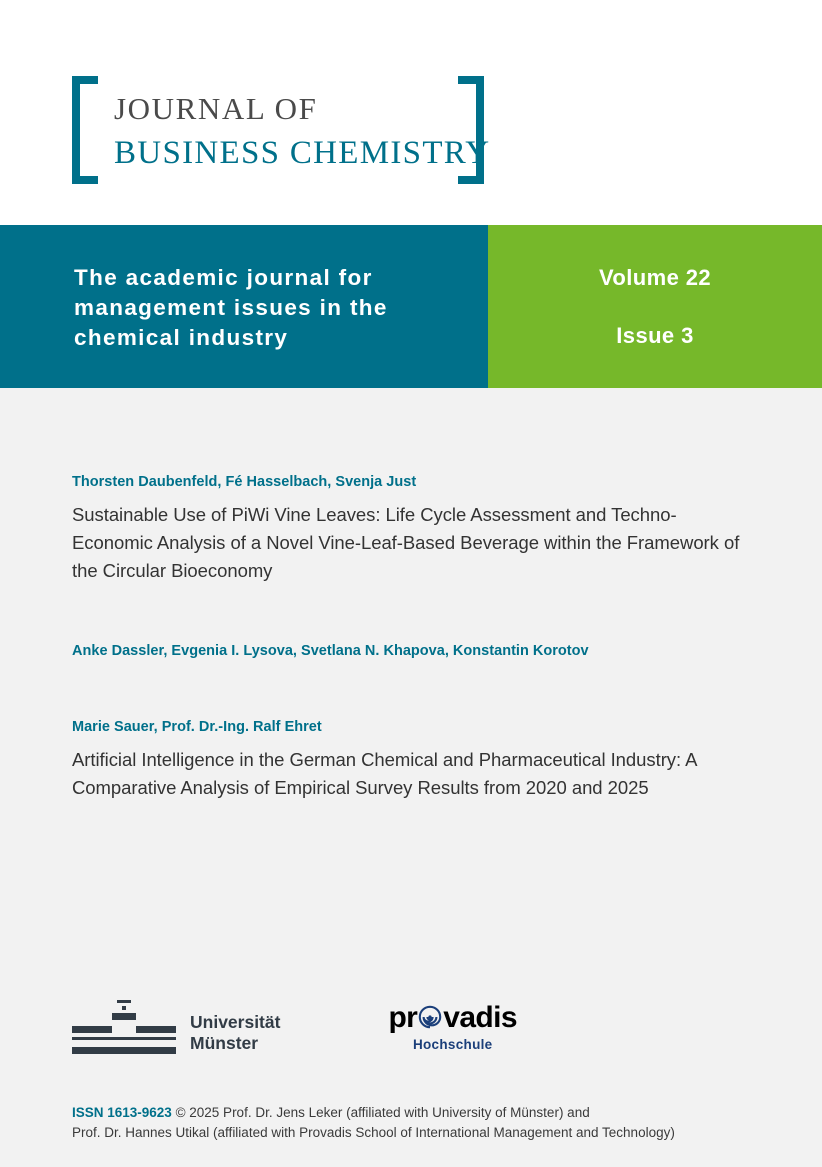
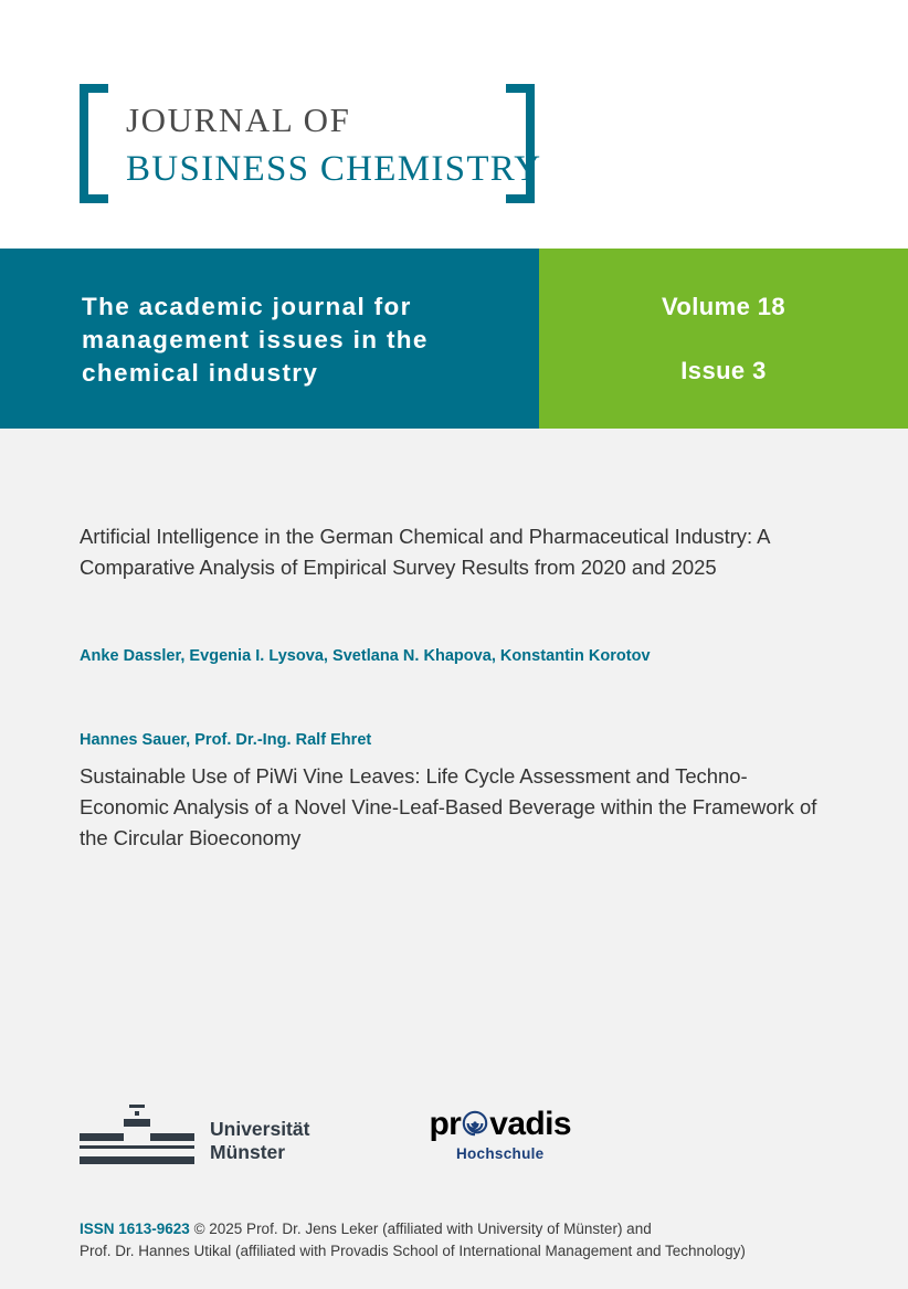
  JOURNAL OF
  BUSINESS CHEMISTRY
  The academic journal for management issues in the chemical industry
- Volume 22
+ Volume 18
  Issue 3
- Thorsten Daubenfeld, Fé Hasselbach, Svenja Just
- Sustainable Use of PiWi Vine Leaves: Life Cycle Assessment and Techno-Economic Analysis of a Novel Vine-Leaf-Based Beverage within the Framework of the Circular Bioeconomy
+ Artificial Intelligence in the German Chemical and Pharmaceutical Industry: A Comparative Analysis of Empirical Survey Results from 2020 and 2025
  Anke Dassler, Evgenia I. Lysova, Svetlana N. Khapova, Konstantin Korotov
- Marie Sauer, Prof. Dr.-Ing. Ralf Ehret
+ Hannes Sauer, Prof. Dr.-Ing. Ralf Ehret
- Artificial Intelligence in the German Chemical and Pharmaceutical Industry: A Comparative Analysis of Empirical Survey Results from 2020 and 2025
+ Sustainable Use of PiWi Vine Leaves: Life Cycle Assessment and Techno-Economic Analysis of a Novel Vine-Leaf-Based Beverage within the Framework of the Circular Bioeconomy
  Universität
  Münster
  pr vadis
  Hochschule
  ISSN 1613-9623 © 2025 Prof. Dr. Jens Leker (affiliated with University of Münster) and
  Prof. Dr. Hannes Utikal (affiliated with Provadis School of International Management and Technology)
